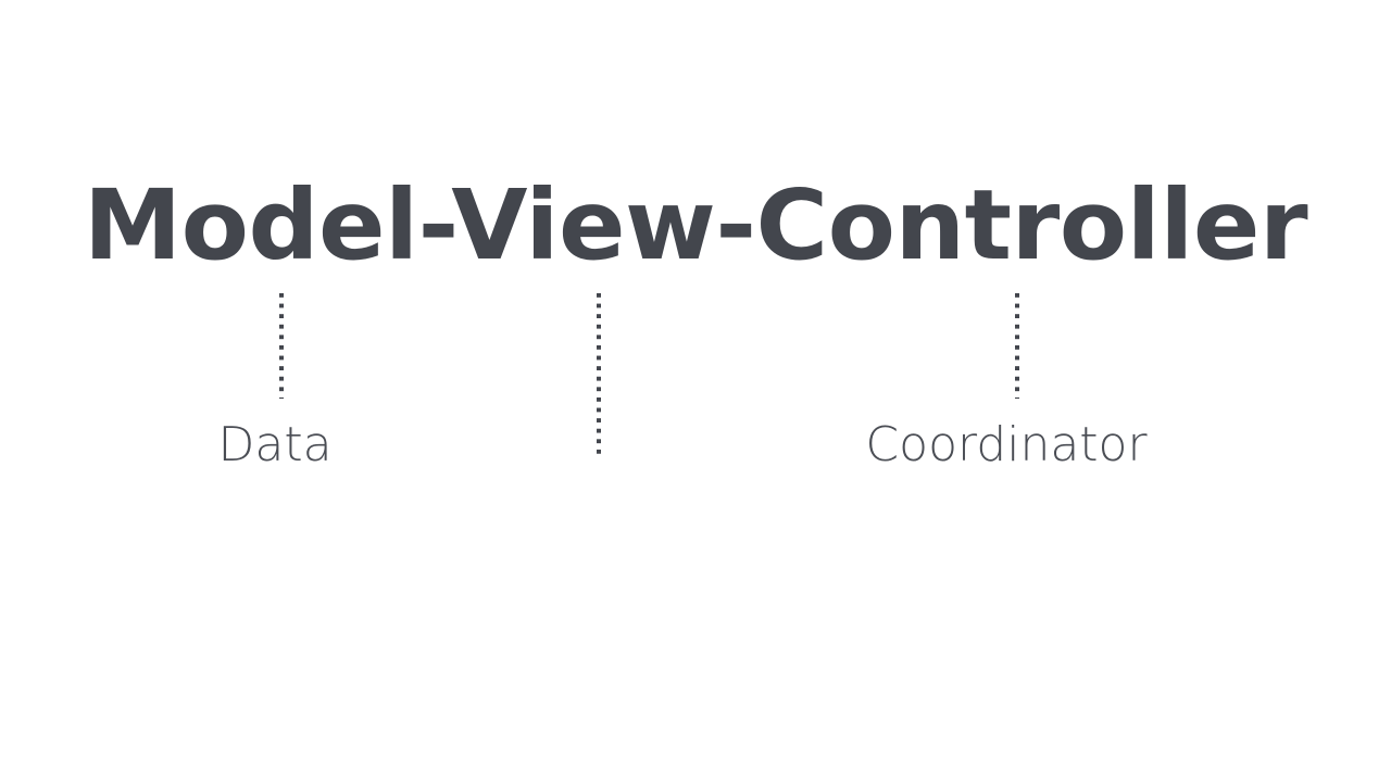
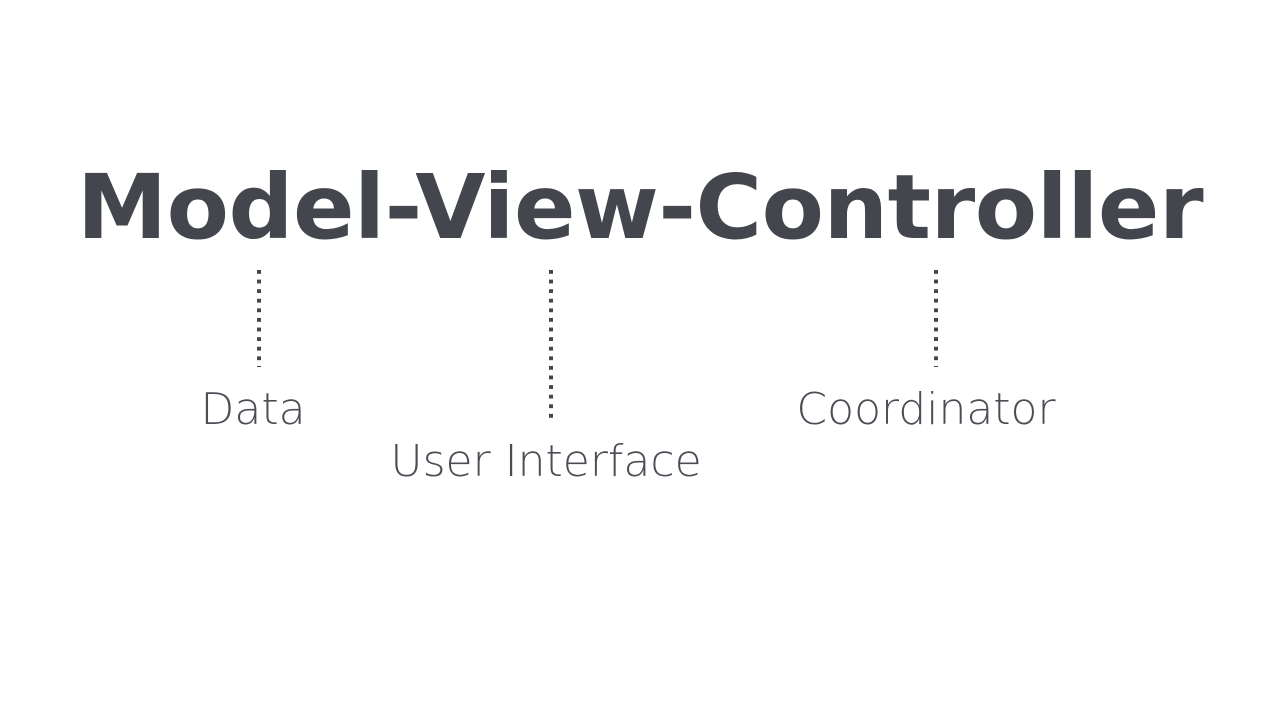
  Model-View-Controller
  Data
+ User Interface
  Coordinator
